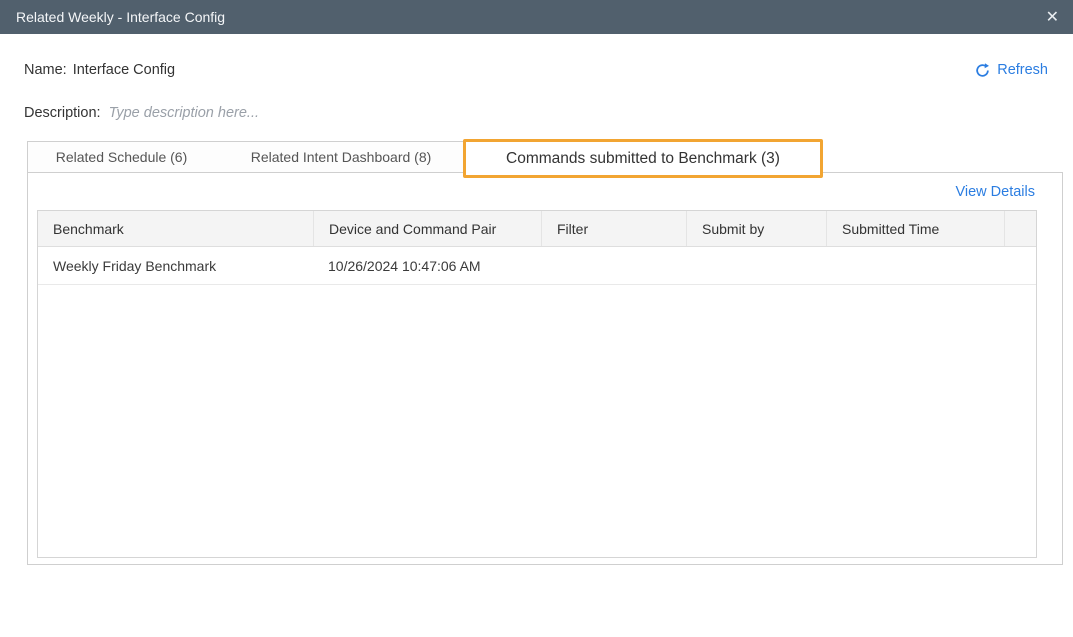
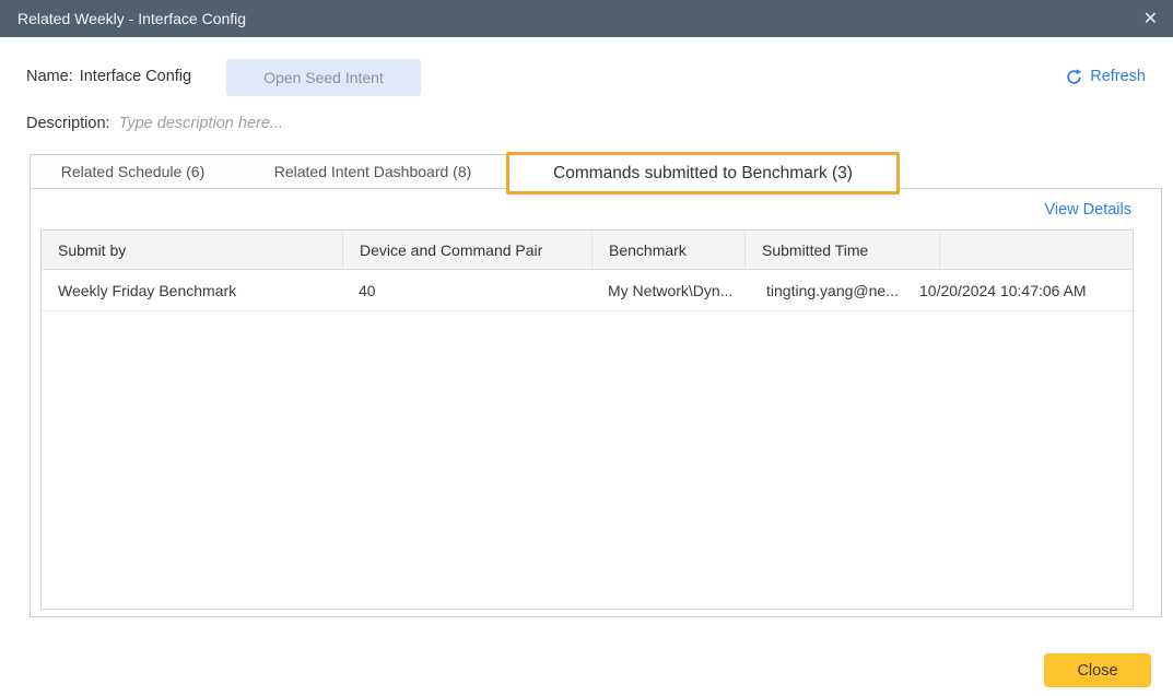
  Related Weekly - Interface Config
  ✕
  Name: Interface Config
+ Open Seed Intent
  Refresh
  Description:
  Type description here...
  Related Schedule (6)
  Related Intent Dashboard (8)
  Commands submitted to Benchmark (3)
  View Details
- Benchmark
+ Submit by
  Device and Command Pair
- Filter
- Submit by
+ Benchmark
  Submitted Time
  Weekly Friday Benchmark
+ 40
+ My Network\Dyn...
+ tingting.yang@ne...
- 10/26/2024 10:47:06 AM
+ 10/20/2024 10:47:06 AM
+ Close
